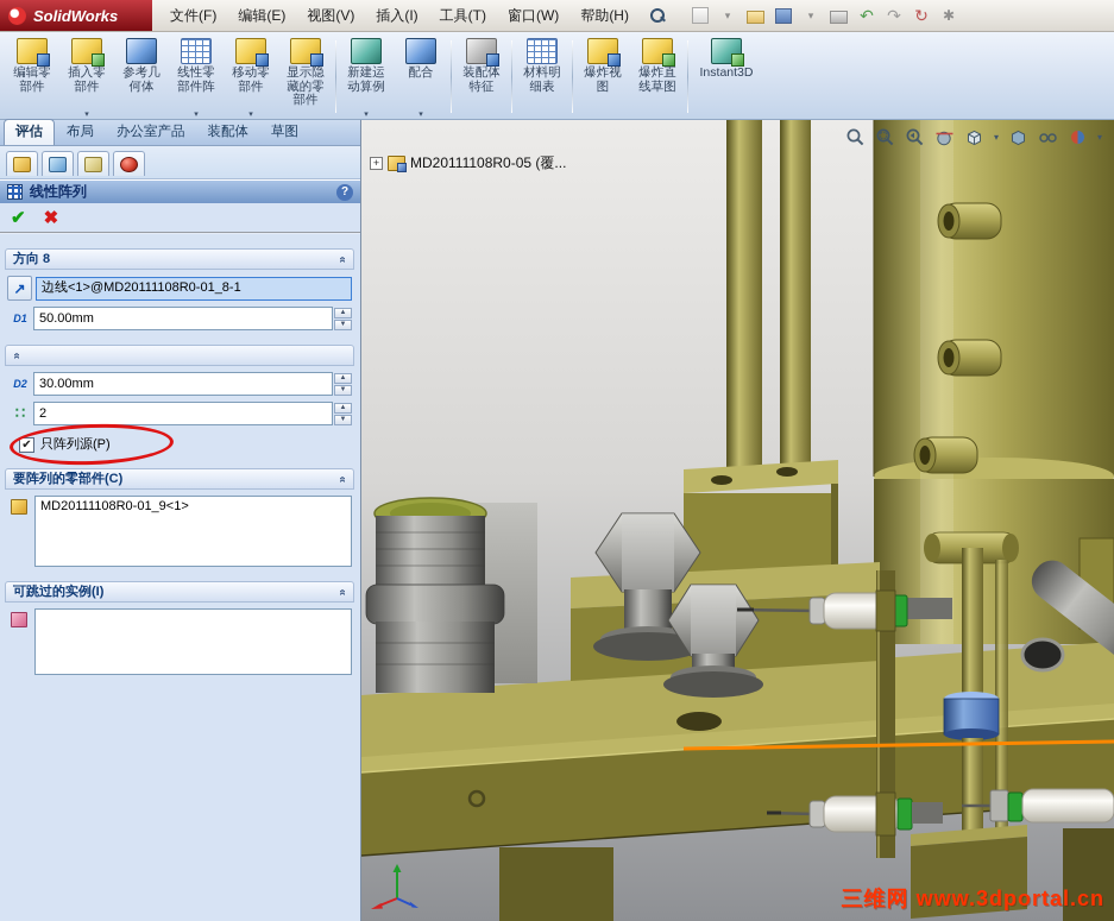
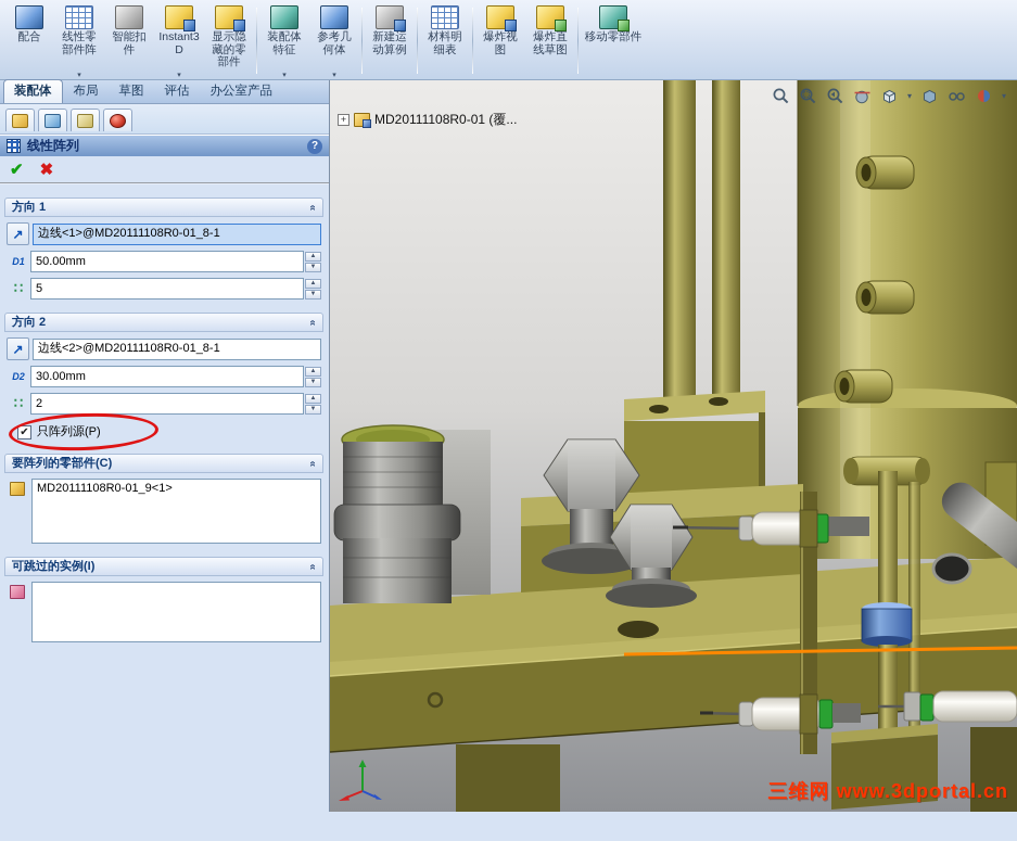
- SolidWorks
- 文件(F)
- 编辑(E)
- 视图(V)
- 插入(I)
- 工具(T)
- 窗口(W)
- 帮助(H)
- 编辑零部件
- 插入零部件
- 参考几何体
+ 配合
  线性零部件阵
+ 智能扣件
- 移动零部件
+ Instant3D
  显示隐藏的零部件
- 新建运动算例
+ 装配体特征
- 配合
+ 参考几何体
- 装配体特征
+ 新建运动算例
  材料明细表
  爆炸视图
  爆炸直线草图
- Instant3D
+ 移动零部件
- 评估
+ 装配体
  布局
- 办公室产品
+ 草图
- 装配体
+ 评估
- 草图
+ 办公室产品
  线性阵列
  ?
- 方向 8
+ 方向 1
  边线<1>@MD20111108R0-01_8-1
  50.00mm
+ 5
+ 方向 2
+ 边线<2>@MD20111108R0-01_8-1
  30.00mm
  2
  只阵列源(P)
  要阵列的零部件(C)
  MD20111108R0-01_9<1>
  可跳过的实例(I)
- MD20111108R0-05 (覆...
+ MD20111108R0-01 (覆...
  ▾
  ▾
  三维网 www.3dportal.cn
